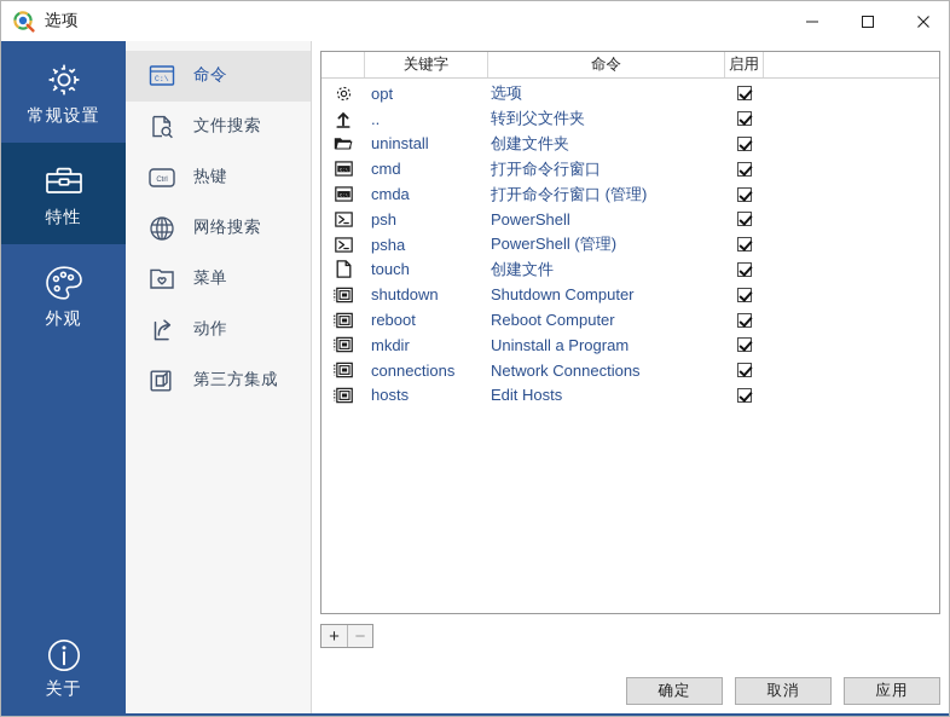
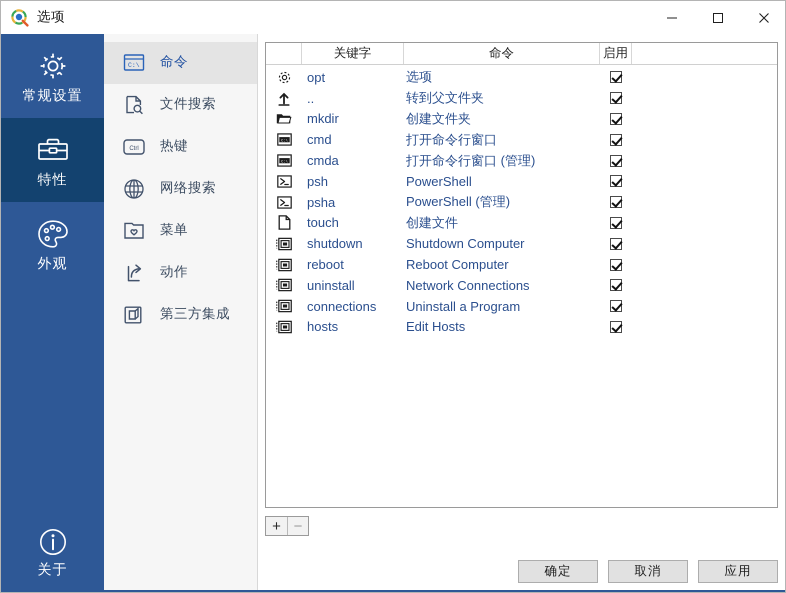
  选项
  常规设置
  特性
  外观
  关于
  命令
  文件搜索
  热键
  网络搜索
  菜单
  动作
  第三方集成
  关键字
  命令
  启用
  opt
  选项
  ..
  转到父文件夹
- uninstall
+ mkdir
  创建文件夹
  cmd
  打开命令行窗口
  cmda
  打开命令行窗口 (管理)
  psh
  PowerShell
  psha
  PowerShell (管理)
  touch
  创建文件
  shutdown
  Shutdown Computer
  reboot
  Reboot Computer
- mkdir
+ uninstall
- Uninstall a Program
+ Network Connections
  connections
- Network Connections
+ Uninstall a Program
  hosts
  Edit Hosts
  +
  −
  确定
  取消
  应用
